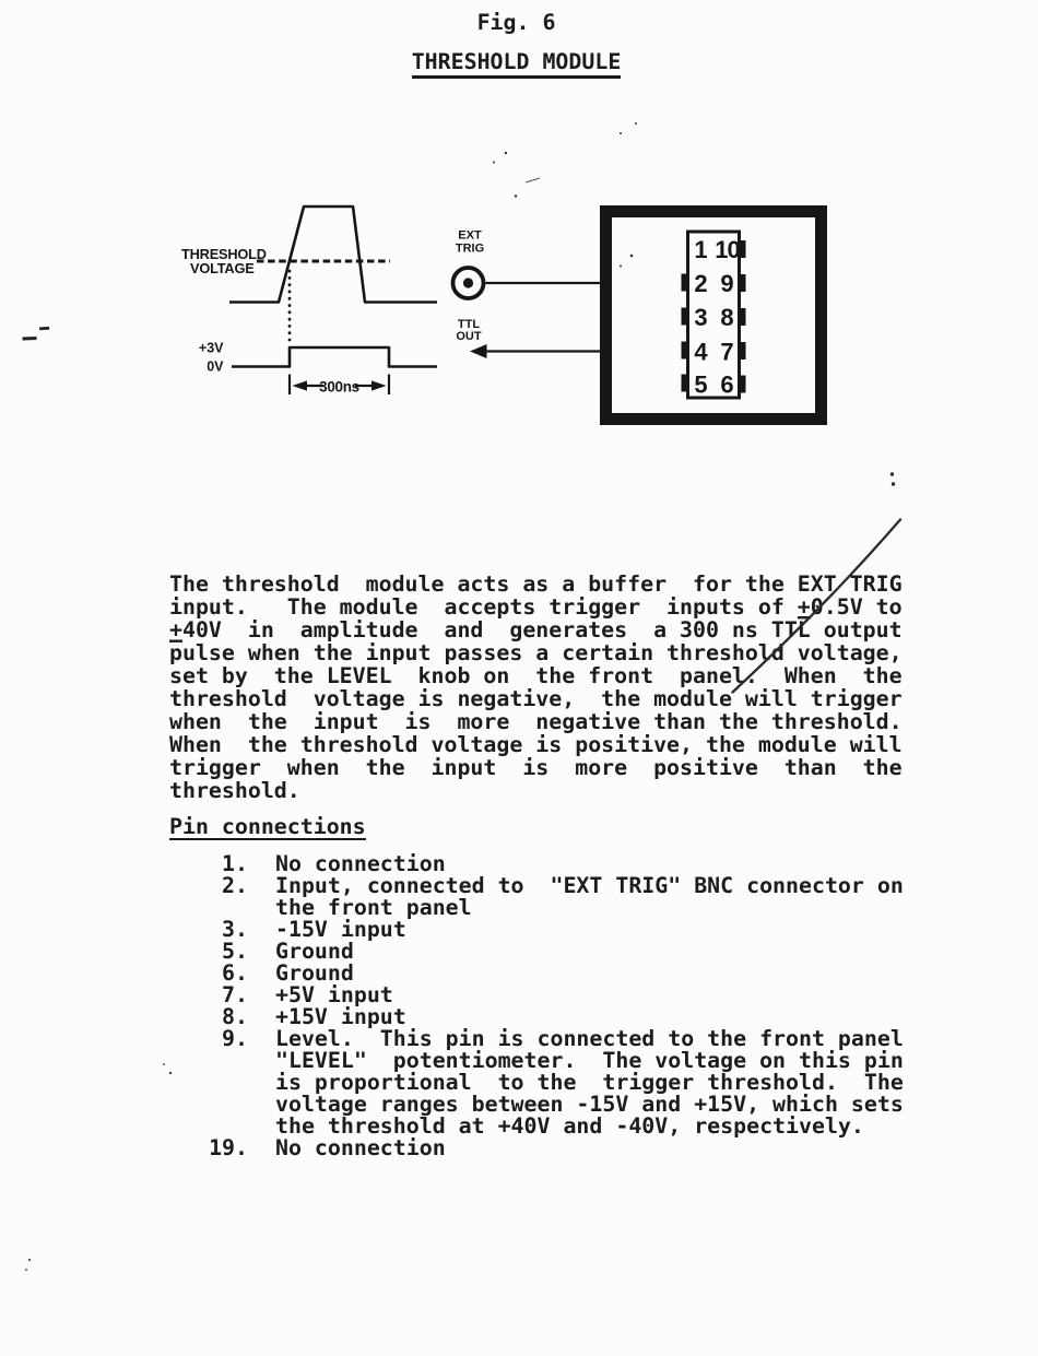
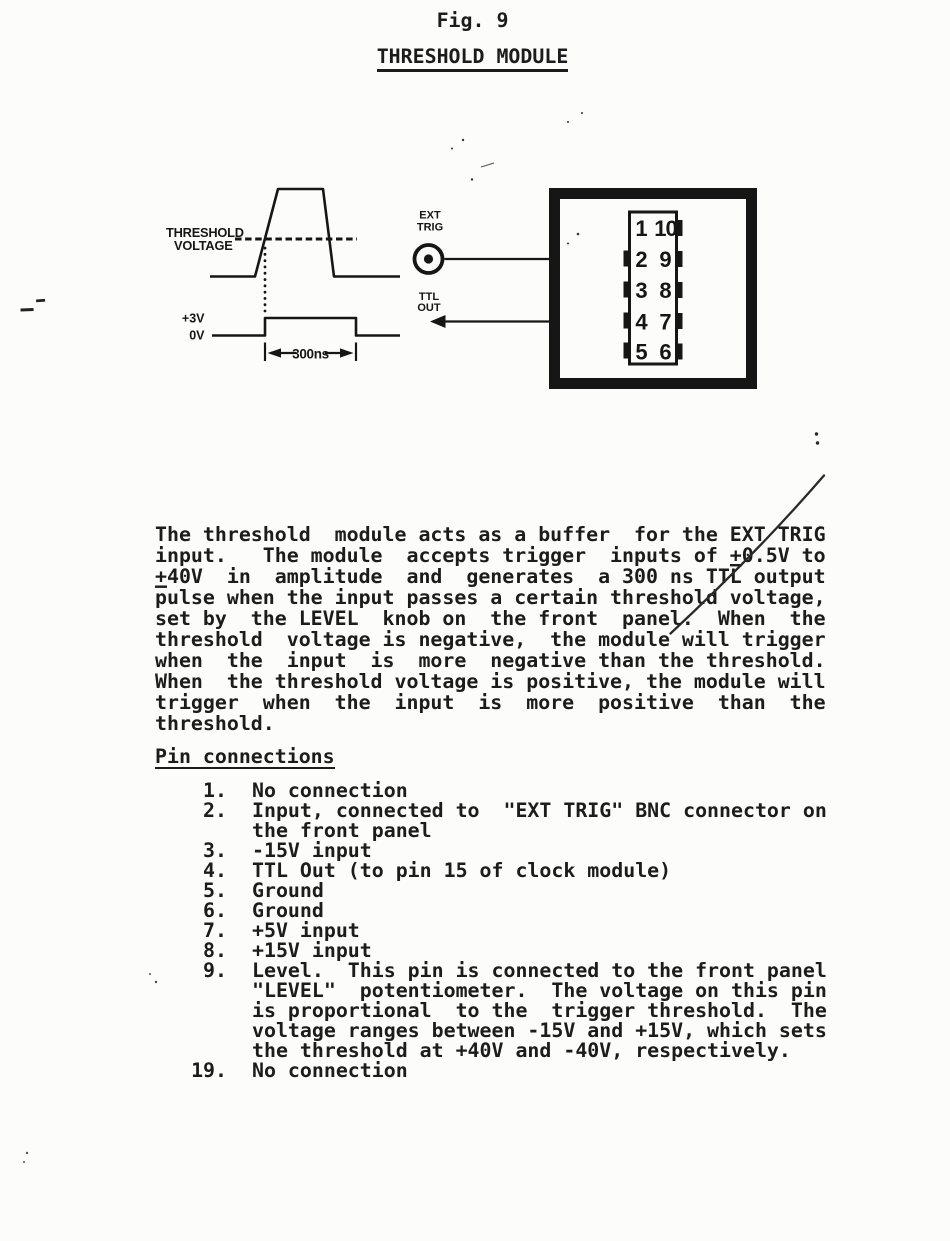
- Fig. 6
+ Fig. 9
  THRESHOLD MODULE
  The threshold module acts as a buffer for the EXT TRIG
  input. The module accepts trigger inputs of +0.5V to
  +40V in amplitude and generates a 300 ns TTL output
  pulse when the input passes a certain threshold voltage,
  set by the LEVEL knob on the front panel When the
  threshold voltage is negative, the module will trigger
  when the input is more negative than the threshold.
  When the threshold voltage is positive, the module will
  trigger when the input is more positive than the
  threshold.
  Pin connections
  1.
  No connection
  2.
  Input, connected to "EXT TRIG" BNC connector on
  the front panel
  3.
  -15V input
+ 4.
+ TTL Out (to pin 15 of clock module)
  5.
  Ground
  6.
  Ground
  7.
  +5V input
  8.
  +15V input
  9.
  Level. This pin is connected to the front panel
  "LEVEL" potentiometer. The voltage on this pin
  is proportional to the trigger threshold. The
  voltage ranges between -15V and +15V, which sets
  the threshold at +40V and -40V, respectively.
  19.
  No connection
  THRESHOLD
  VOLTAGE
  +3V
  0V
  300ns
  EXT
  TRIG
  TTL
  OUT
  1
  2
  3
  4
  5
  10
  9
  8
  7
  6
